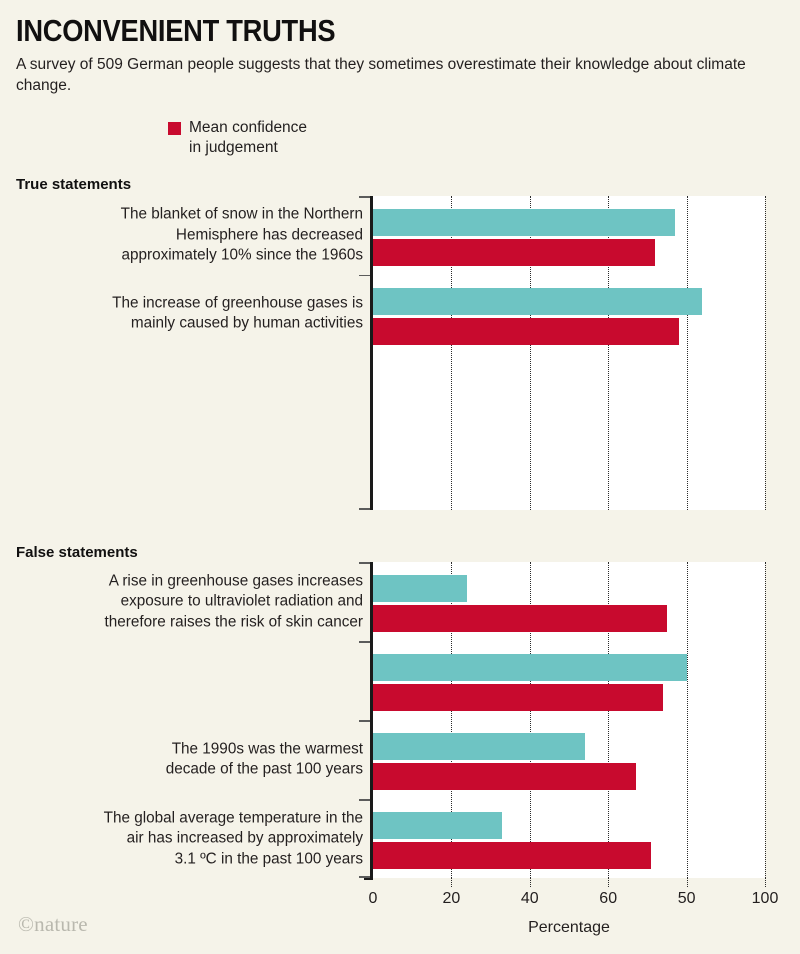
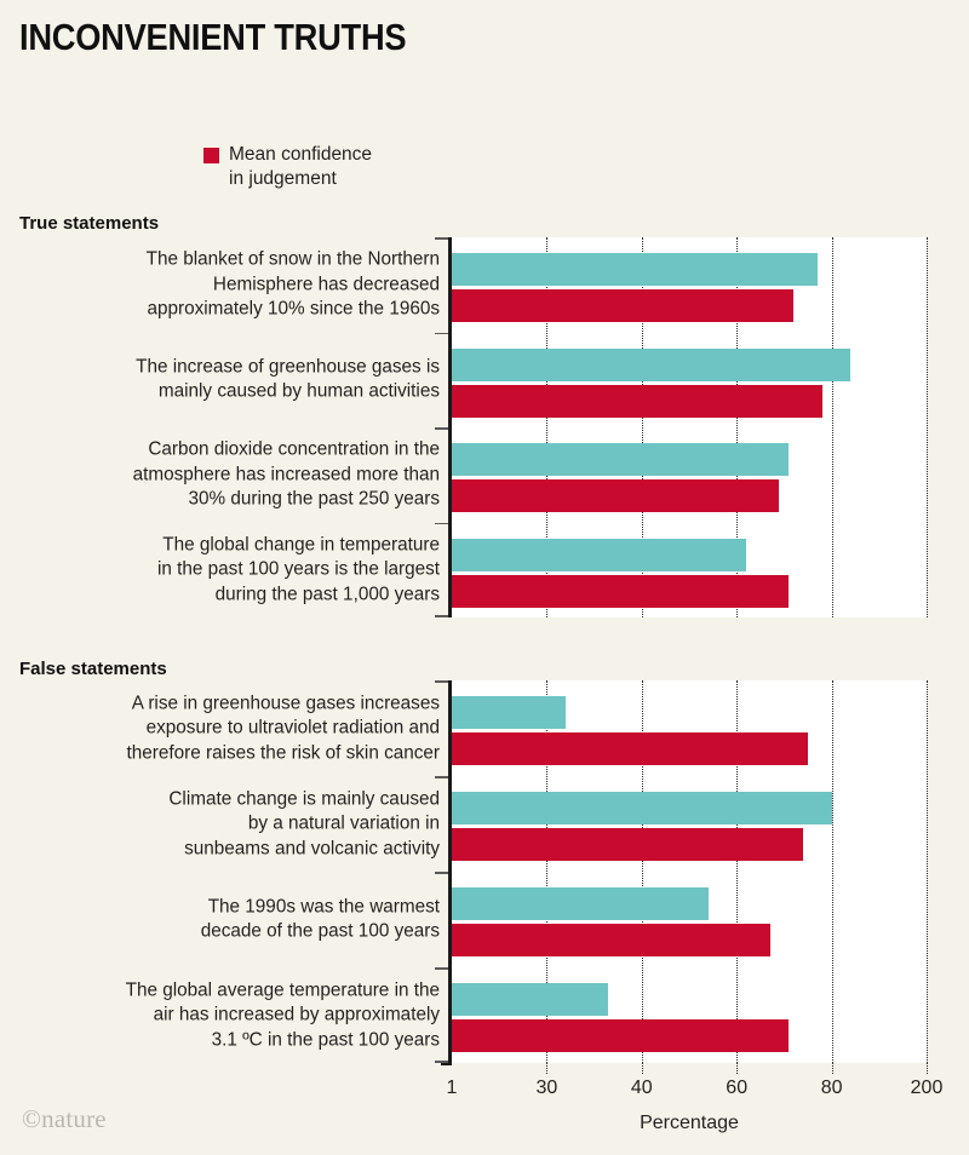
  INCONVENIENT TRUTHS
- A survey of 509 German people suggests that they sometimes overestimate their knowledge about climate change.
  Mean confidence
  in judgement
  True statements
  The blanket of snow in the Northern
  Hemisphere has decreased
  approximately 10% since the 1960s
  The increase of greenhouse gases is
  mainly caused by human activities
+ Carbon dioxide concentration in the
+ atmosphere has increased more than
+ 30% during the past 250 years
+ The global change in temperature
+ in the past 100 years is the largest
+ during the past 1,000 years
  False statements
  A rise in greenhouse gases increases
  exposure to ultraviolet radiation and
  therefore raises the risk of skin cancer
+ Climate change is mainly caused
+ by a natural variation in
+ sunbeams and volcanic activity
  The 1990s was the warmest
  decade of the past 100 years
  The global average temperature in the
  air has increased by approximately
  3.1 ºC in the past 100 years
  Percentage
- 0
+ 1
- 20
+ 30
  40
  60
- 50
+ 80
- 100
+ 200
  ©nature
